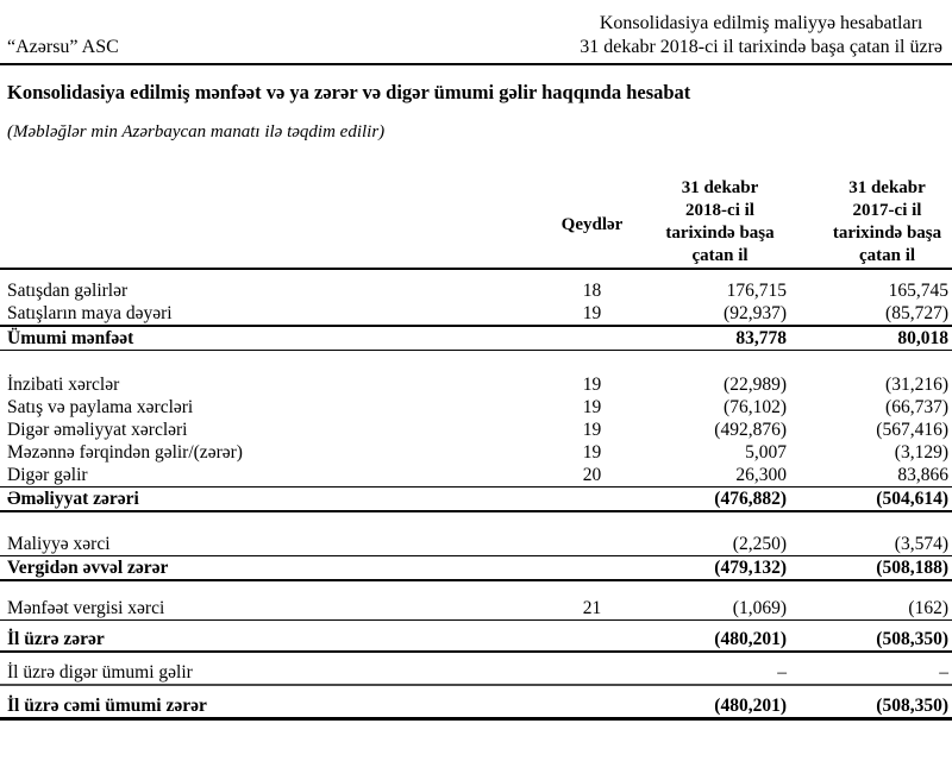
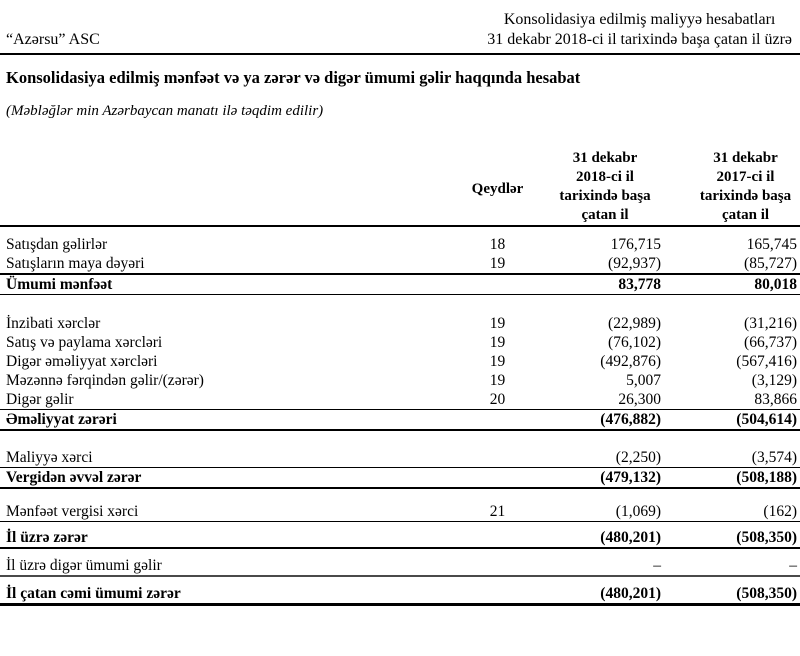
  “Azərsu” ASC
  Konsolidasiya edilmiş maliyyə hesabatları
  31 dekabr 2018-ci il tarixində başa çatan il üzrə
  Konsolidasiya edilmiş mənfəət və ya zərər və digər ümumi gəlir haqqında hesabat
  (Məbləğlər min Azərbaycan manatı ilə təqdim edilir)
  Qeydlər
  31 dekabr
  2018-ci il
  tarixində başa
  çatan il
  31 dekabr
  2017-ci il
  tarixində başa
  çatan il
  Satışdan gəlirlər
  18
  176,715
  165,745
  Satışların maya dəyəri
  19
  (92,937)
  (85,727)
  Ümumi mənfəət
  83,778
  80,018
  İnzibati xərclər
  19
  (22,989)
  (31,216)
  Satış və paylama xərcləri
  19
  (76,102)
  (66,737)
  Digər əməliyyat xərcləri
  19
  (492,876)
  (567,416)
  Məzənnə fərqindən gəlir/(zərər)
  19
  5,007
  (3,129)
  Digər gəlir
  20
  26,300
  83,866
  Əməliyyat zərəri
  (476,882)
  (504,614)
  Maliyyə xərci
  (2,250)
  (3,574)
  Vergidən əvvəl zərər
  (479,132)
  (508,188)
  Mənfəət vergisi xərci
  21
  (1,069)
  (162)
  İl üzrə zərər
  (480,201)
  (508,350)
  İl üzrə digər ümumi gəlir
  –
  –
- İl üzrə cəmi ümumi zərər
+ İl çatan cəmi ümumi zərər
  (480,201)
  (508,350)
